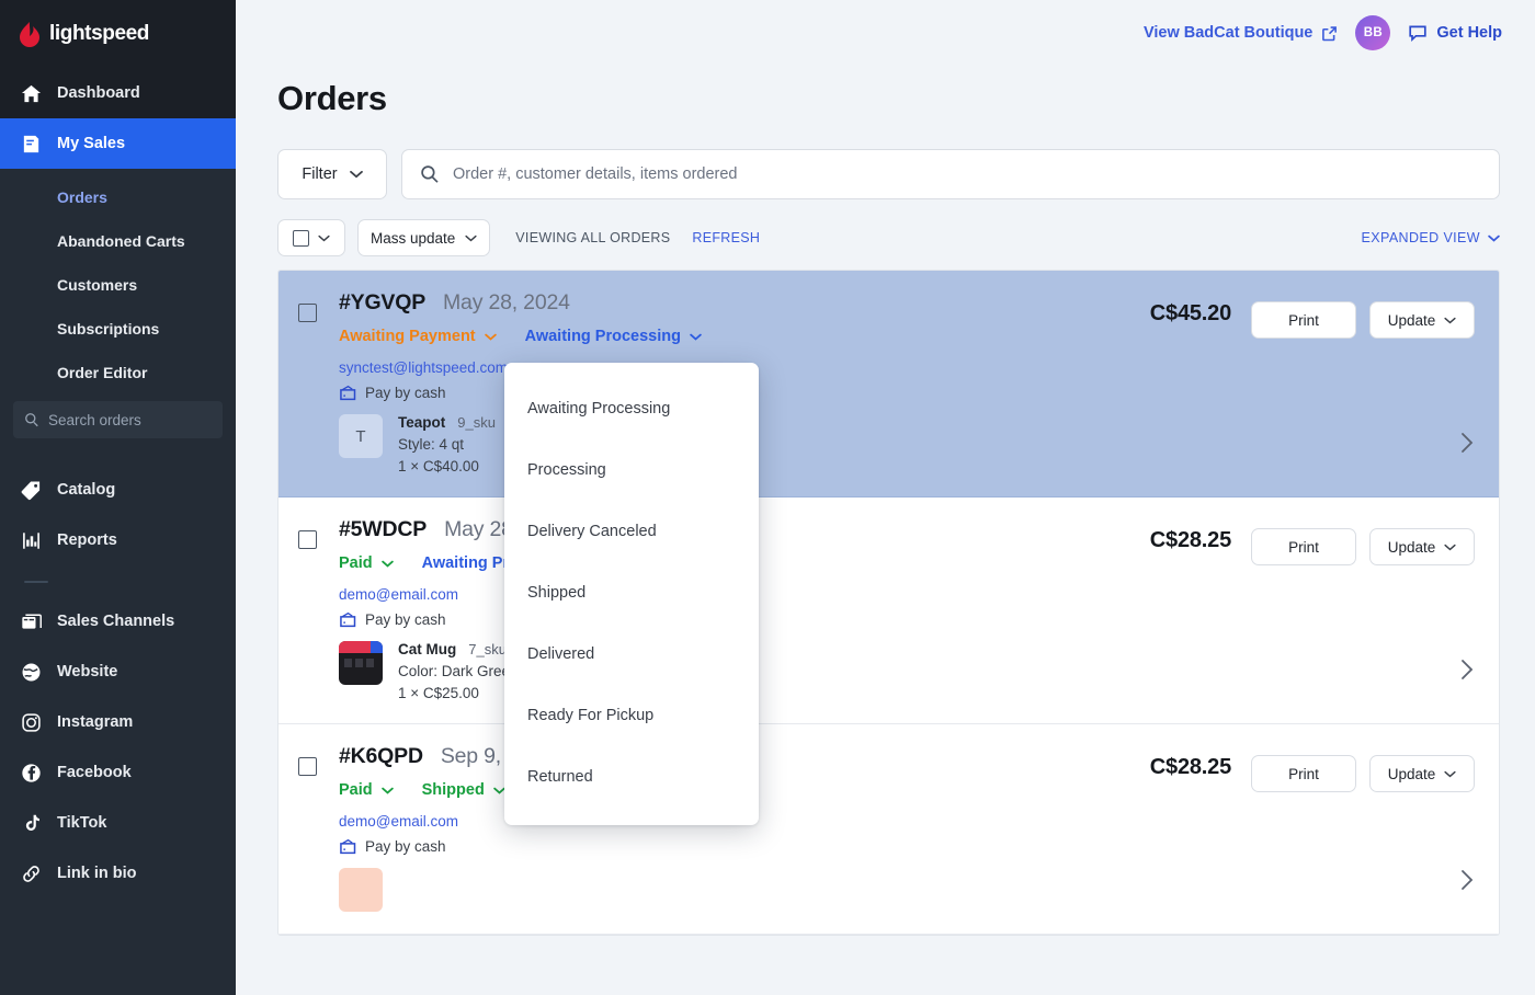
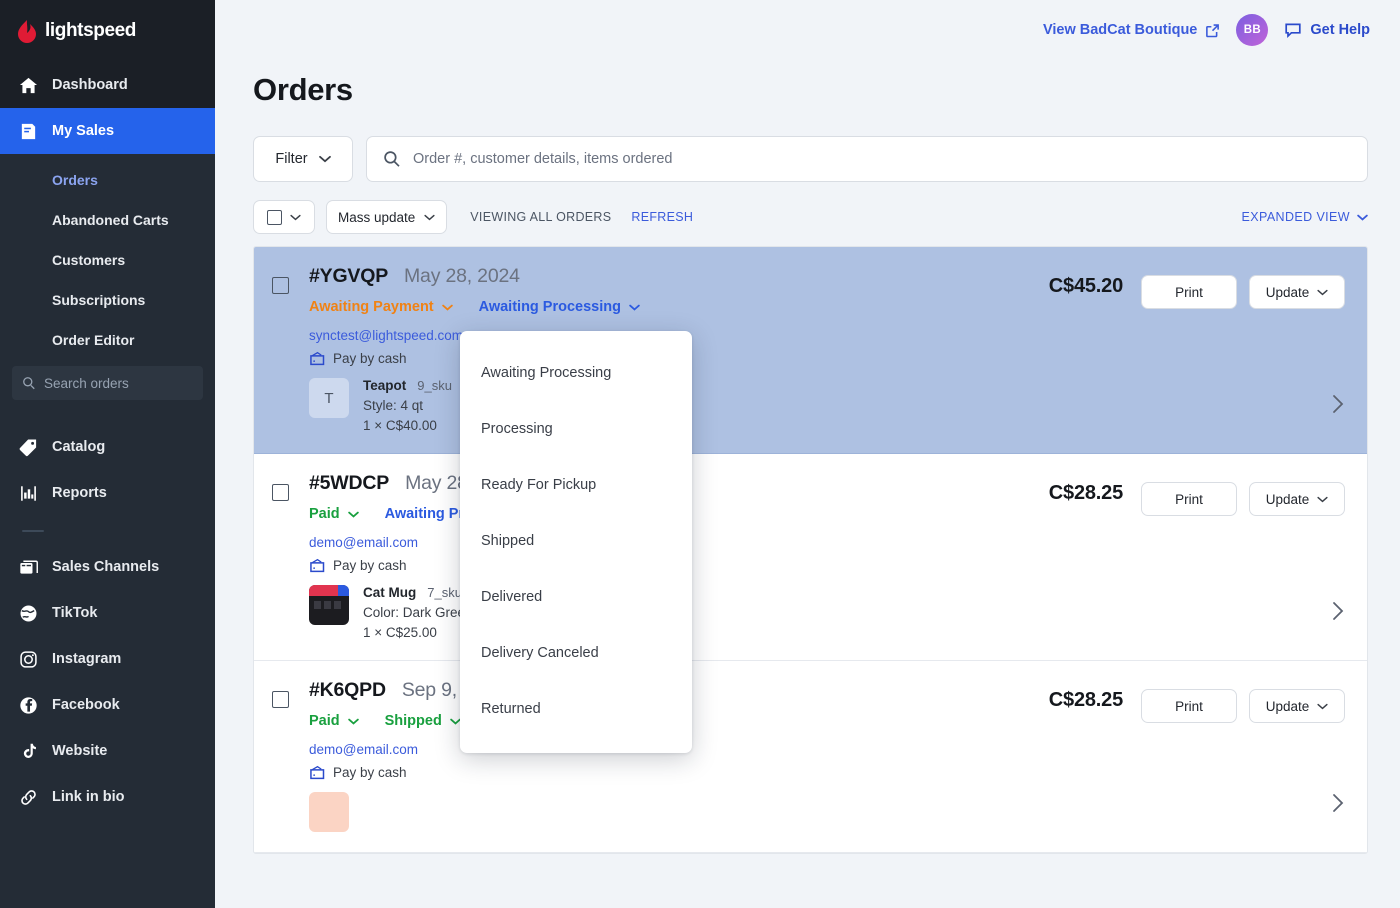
  lightspeed
  Dashboard
  My Sales
  Orders
  Abandoned Carts
  Customers
  Subscriptions
  Order Editor
  Search orders
  Catalog
  Reports
  Sales Channels
- Website
+ TikTok
  Instagram
  Facebook
- TikTok
+ Website
  Link in bio
  View BadCat Boutique
  BB
  Get Help
  Orders
  Filter
  Order #, customer details, items ordered
  Mass update
  VIEWING ALL ORDERS
  REFRESH
  EXPANDED VIEW
  #YGVQP
  May 28, 2024
  Awaiting Payment
  Awaiting Processing
  synctest@lightspeed.com
  Pay by cash
  T
  Teapot
  9_sku
  Style: 4 qt
  1 × C$40.00
  C$45.20
  Print
  Update
  #5WDCP
  Paid
  demo@email.com
  Pay by cash
  Cat Mug
  7_sku
  Color: Dark Gre
  1 × C$25.00
  C$28.25
  Print
  Update
  #K6QPD
  Paid
  Shipped
  demo@email.com
  Pay by cash
  C$28.25
  Print
  Update
  Awaiting Processing
  Processing
- Delivery Canceled
+ Ready For Pickup
  Shipped
  Delivered
- Ready For Pickup
+ Delivery Canceled
  Returned
